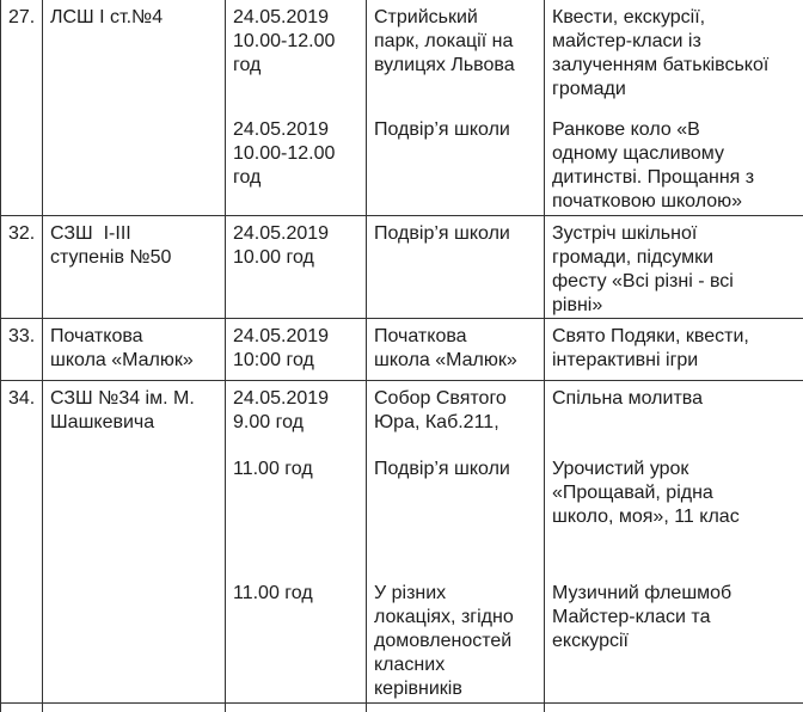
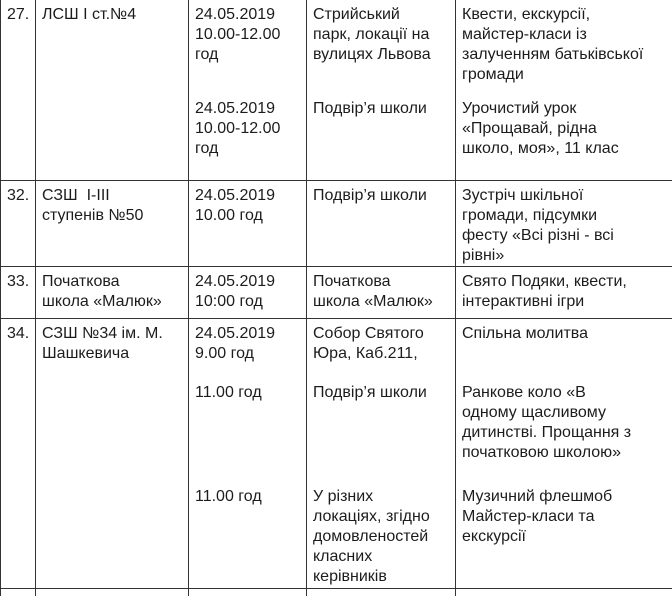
  27.	ЛСШ І ст.№4	24.05.2019 10.00-12.00 год	Стрийський парк, локації на вулицях Львова	Квести, екскурсії, майстер-класи із залученням батьківської громади
- 24.05.2019 10.00-12.00 год	Подвір’я школи	Ранкове коло «В одному щасливому дитинстві. Прощання з початковою школою»
+ 24.05.2019 10.00-12.00 год	Подвір’я школи	Урочистий урок «Прощавай, рідна школо, моя», 11 клас
  32.	СЗШ І-ІІІ ступенів №50	24.05.2019 10.00 год	Подвір’я школи	Зустріч шкільної громади, підсумки фесту «Всі різні - всі рівні»
  33.	Початкова школа «Малюк»	24.05.2019 10:00 год	Початкова школа «Малюк»	Свято Подяки, квести, інтерактивні ігри
  34.	СЗШ №34 ім. М. Шашкевича	24.05.2019 9.00 год	Собор Святого Юра, Каб.211,	Спільна молитва
- 11.00 год	Подвір’я школи	Урочистий урок «Прощавай, рідна школо, моя», 11 клас
+ 11.00 год	Подвір’я школи	Ранкове коло «В одному щасливому дитинстві. Прощання з початковою школою»
  11.00 год	У різних локаціях, згідно домовленостей класних керівників	Музичний флешмоб Майстер-класи та екскурсії
